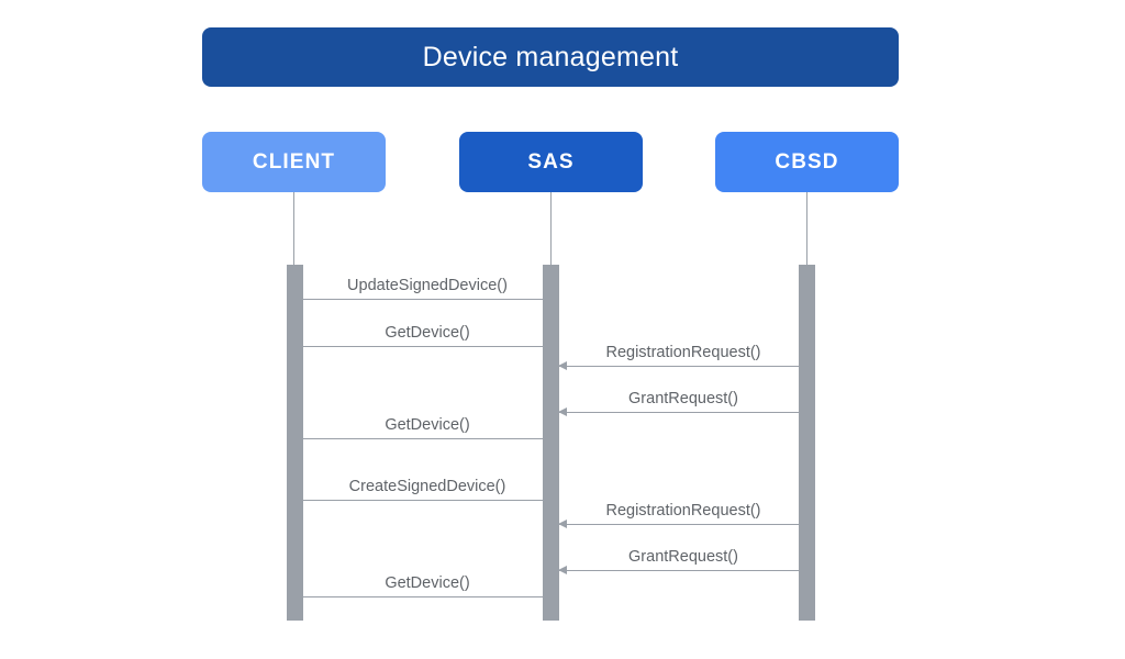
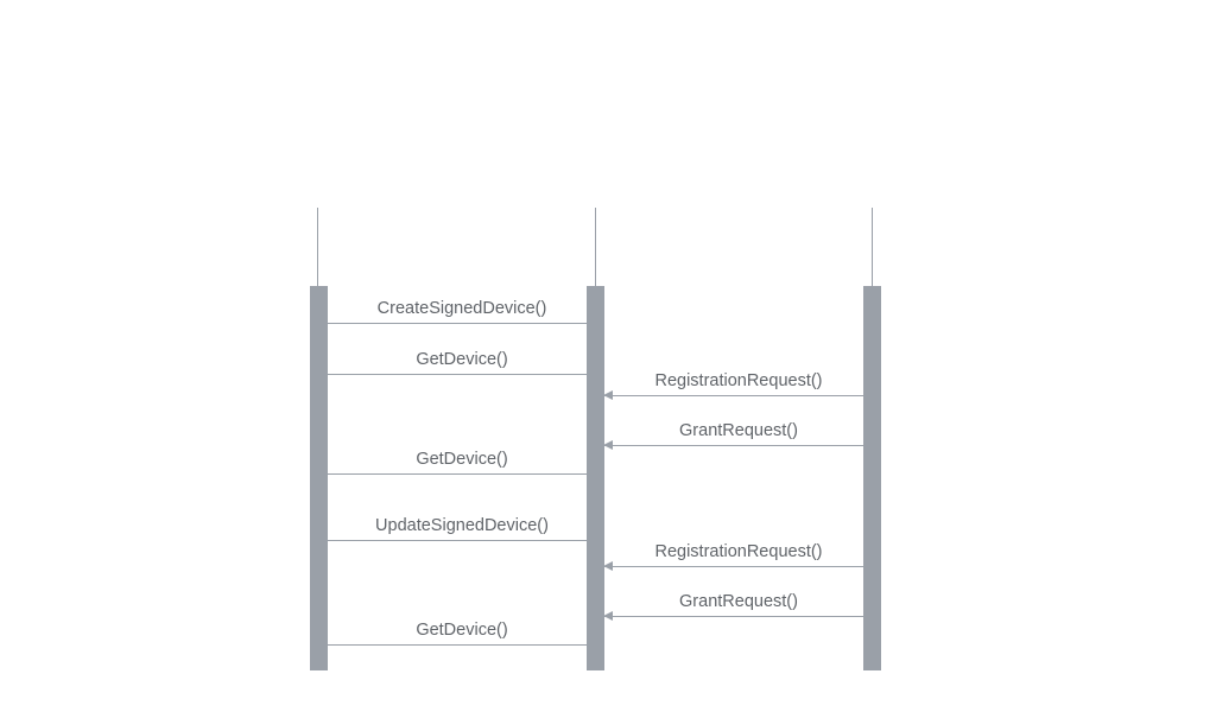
- Device management
- CLIENT
- SAS
- CBSD
- UpdateSignedDevice()
+ CreateSignedDevice()
  GetDevice()
  RegistrationRequest()
  GrantRequest()
  GetDevice()
- CreateSignedDevice()
+ UpdateSignedDevice()
  RegistrationRequest()
  GrantRequest()
  GetDevice()
